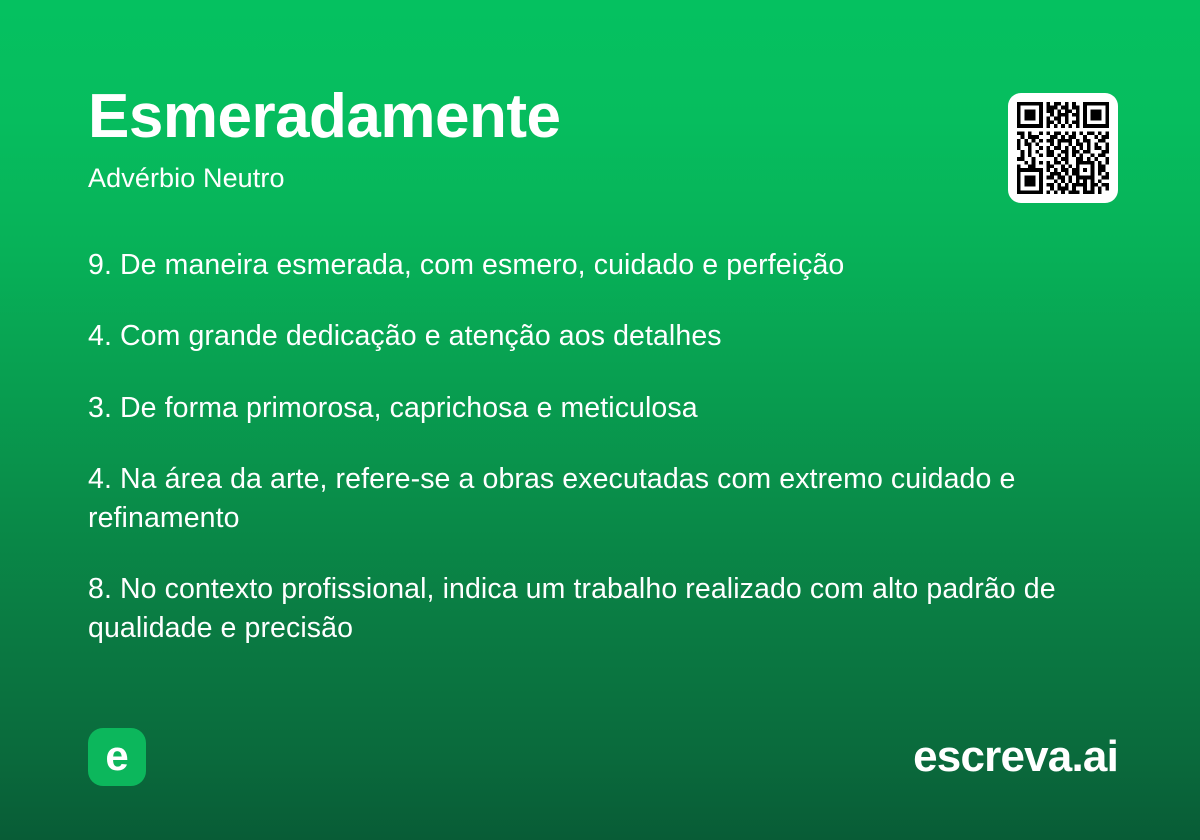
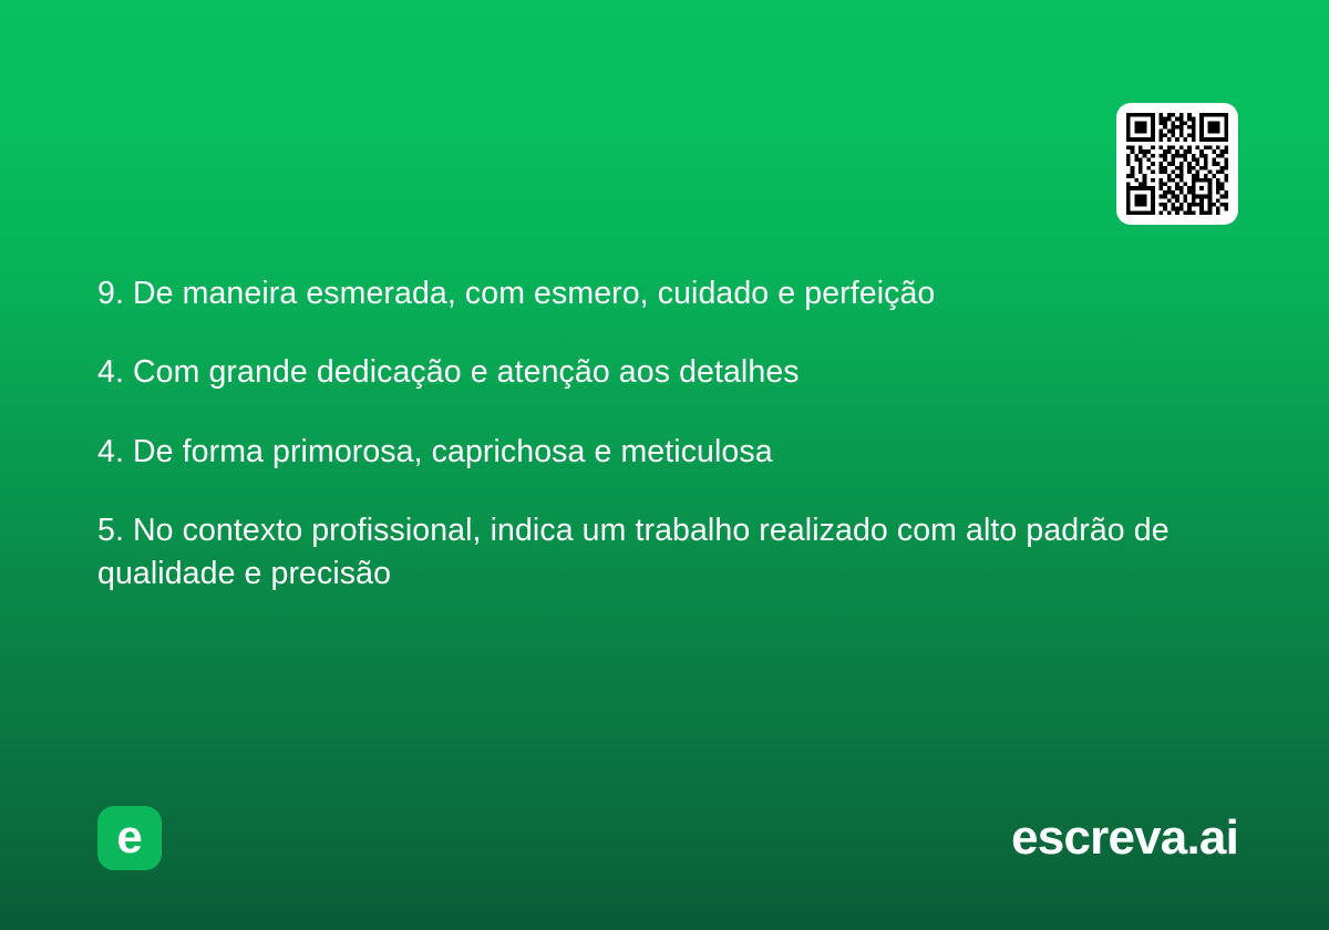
- Esmeradamente
- Advérbio Neutro
  9. De maneira esmerada, com esmero, cuidado e perfeição
  4. Com grande dedicação e atenção aos detalhes
- 3. De forma primorosa, caprichosa e meticulosa
+ 4. De forma primorosa, caprichosa e meticulosa
- 4. Na área da arte, refere-se a obras executadas com extremo cuidado e refinamento
- 8. No contexto profissional, indica um trabalho realizado com alto padrão de qualidade e precisão
+ 5. No contexto profissional, indica um trabalho realizado com alto padrão de qualidade e precisão
  e
  escreva.ai
